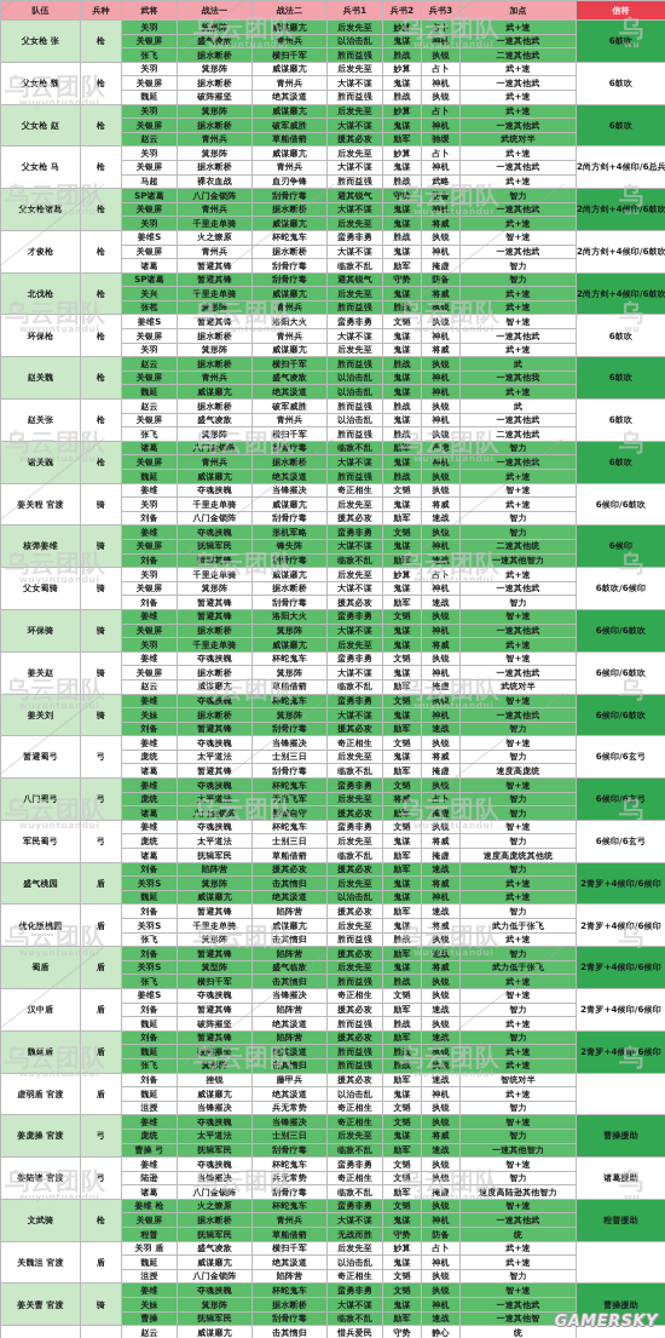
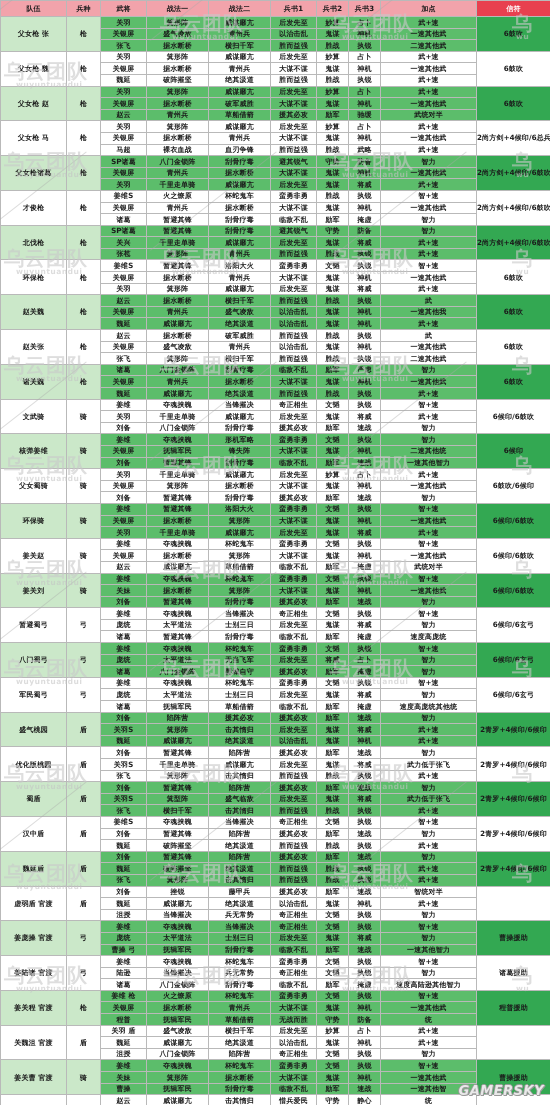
  队伍	兵种	武将	战法一	战法二	兵书1	兵书2	兵书3	加点	信符
  父女枪 张	枪	关羽	箕形阵	威谋靡亢	后发先至	妙算	占卜	武+速	6鼓吹
  关银屏	盛气凌敌	青州兵	以治击乱	鬼谋	神机	一速其他武
  张飞	据水断桥	横扫千军	胜而益强	胜战	执锐	二速其他武
  父女枪 魏	枪	关羽	箕形阵	威谋靡亢	后发先至	妙算	占卜	武+速	6鼓吹
  关银屏	据水断桥	青州兵	大谋不谋	鬼谋	神机	一速其他武
  魏延	破阵摧坚	绝其汲道	胜而益强	胜战	执锐	武+速
  父女枪 赵	枪	关羽	箕形阵	威谋靡亢	后发先至	妙算	占卜	武+速	6鼓吹
  关银屏	据水断桥	破军威胜	大谋不谋	鬼谋	神机	一速其他武
  赵云	青州兵	草船借箭	援其必攻	励军	驰缓	武统对半
  父女枪 马	枪	关羽	箕形阵	威谋靡亢	后发先至	妙算	占卜	武+速	2尚方剑+4候印/6总兵
  关银屏	据水断桥	青州兵	大谋不谋	鬼谋	神机	一速其他武
  马超	裸衣血战	血刃争锋	胜而益强	胜战	武略	武+速
  父女枪诸葛	枪	SP诸葛	八门金锁阵	刮骨疗毒	避其锐气	守势	防备	智力	2尚方剑+4候印/6鼓吹
  关银屏	青州兵	据水断桥	大谋不谋	鬼谋	神机	一速其他武
  关羽	千里走单骑	威谋靡亢	后发先至	鬼谋	将威	武+速
  才俊枪	枪	姜维S	火之燎原	杯蛇鬼车	蛮勇非勇	胜战	执锐	智+速	2尚方剑+4候印/6鼓吹
  关银屏	青州兵	据水断桥	大谋不谋	鬼谋	神机	一速其他武
  诸葛	暂避其锋	刮骨疗毒	临敌不乱	励军	掩虚	智力
  北伐枪	枪	SP诸葛	暂避其锋	刮骨疗毒	避其锐气	守势	防备	智力	2尚方剑+4候印/6鼓吹
  关兴	千里走单骑	威谋靡亢	后发先至	鬼谋	将威	武+速
  张苞	箕形阵	青州兵	胜而益强	胜战	执锐	武+速
  环保枪	枪	姜维S	暂避其锋	洛阳大火	蛮勇非勇	文韬	执锐	智+速	6鼓吹
  关银屏	据水断桥	青州兵	大谋不谋	鬼谋	神机	一速其他武
  关羽	箕形阵	威谋靡亢	后发先至	鬼谋	将威	武+速
  赵关魏	枪	赵云	据水断桥	横扫千军	胜而益强	胜战	执锐	武	6鼓吹
  关银屏	青州兵	盛气凌敌	以治击乱	鬼谋	神机	一速其他我
  魏延	威谋靡亢	绝其汲道	以治击乱	鬼谋	神机	武+速
  赵关张	枪	赵云	据水断桥	破军威胜	胜而益强	胜战	执锐	武	6鼓吹
  关银屏	盛气凌敌	青州兵	以治击乱	鬼谋	神机	一速其他武
  张飞	箕形阵	横扫千军	胜而益强	胜战	执锐	二速其他武
  诸关魏	枪	诸葛	八门金锁阵	刮骨疗毒	临敌不乱	励军	严虑	智力	6鼓吹
  关银屏	青州兵	据水断桥	大谋不谋	鬼谋	神机	一速其他武
  魏延	威谋靡亢	绝其汲道	胜而益强	胜战	执锐	武+速
- 姜关程 官渡	骑	姜维	夺魂挟魄	当锋摧决	奇正相生	文韬	执锐	智+速	6候印/6鼓吹
+ 文武骑	骑	姜维	夺魂挟魄	当锋摧决	奇正相生	文韬	执锐	智+速	6候印/6鼓吹
  关羽	千里走单骑	威谋靡亢	后发先至	鬼谋	将威	武+速
  刘备	八门金锁阵	刮骨疗毒	援其必攻	励军	速战	智力
  核弹姜维	骑	姜维	夺魂挟魄	形机军略	蛮勇非勇	文韬	执锐	智力	6候印
  关银屏	抚辑军民	锋失阵	大谋不谋	鬼谋	神机	二速其他统
  刘备	暂避其锋	刮骨疗毒	临敌不乱	励军	速战	一速其他智力
  父女蜀骑	骑	关羽	千里走单骑	威谋靡亢	后发先至	妙算	占卜	武+速	6鼓吹/6候印
  关银屏	箕形阵	据水断桥	大谋不谋	鬼谋	神机	一速其他武
  刘备	暂避其锋	刮骨疗毒	援其必攻	励军	速战	智力
  环保骑	骑	姜维	暂避其锋	洛阳大火	蛮勇非勇	文韬	执锐	智+速	6候印/6鼓吹
  关银屏	据水断桥	箕形阵	大谋不谋	鬼谋	神机	一速其他武
  关羽	千里走单骑	威谋靡亢	后发先至	鬼谋	将威	武+速
  姜关赵	骑	姜维	夺魂挟魄	杯蛇鬼车	蛮勇非勇	文韬	执锐	智+速	6候印/6鼓吹
  关银屏	据水断桥	箕形阵	大谋不谋	鬼谋	神机	一速其他武
  赵云	威谋靡亢	草船借箭	临敌不乱	励军	掩虚	武统对半
  姜关刘	骑	姜维	夺魂挟魄	杯蛇鬼车	蛮勇非勇	文韬	执锐	智+速	6候印/6鼓吹
  关妹	据水断桥	箕形阵	大谋不谋	鬼谋	神机	一速其他武
  刘备	暂避其锋	刮骨疗毒	援其必攻	励军	速战	智力
  暂避蜀弓	弓	姜维	夺魂挟魄	当锋摧决	奇正相生	文韬	执锐	智+速	6候印/6玄弓
  庞统	太平道法	士别三日	后发先至	鬼谋	将威	智力
  诸葛	暂避其锋	刮骨疗毒	临敌不乱	励军	掩虚	速度高庞统
  八门蜀弓	弓	姜维	夺魂挟魄	杯蛇鬼车	蛮勇非勇	文韬	执锐	智+速	6候印/6玄弓
  庞统	太平道法	无当飞军	后发先至	将威	占卜	智力
  诸葛	八门金锁阵	婴城自守	援其必攻	励军	掩虚	智力
  军民蜀弓	弓	姜维	夺魂挟魄	杯蛇鬼车	蛮勇非勇	文韬	执锐	智+速	6候印/6玄弓
  庞统	太平道法	士别三日	后发先至	鬼谋	将威	智力
  诸葛	抚辑军民	草船借箭	临敌不乱	励军	掩虚	速度高庞统其他统
  盛气桃园	盾	刘备	陷阵营	援其必攻	援其必攻	励军	速战	智力	2青罗+4候印/6候印
  关羽S	箕形阵	击其惰归	后发先至	鬼谋	将威	武+速
  魏延	威谋靡亢	绝其汲道	以治击乱	鬼谋	神机	武+速
  优化版桃园	盾	刘备	暂避其锋	陷阵营	援其必攻	励军	速战	智力	2青罗+4候印/6候印
  关羽S	千里走单骑	威谋靡亢	后发先至	鬼谋	将威	武力低于张飞
  张飞	箕形阵	击其惰归	胜而益强	胜战	执锐	武+速
  蜀盾	盾	刘备	暂避其锋	陷阵营	援其必攻	励军	速战	智力	2青罗+4候印/6候印
  关羽S	箕型阵	盛气临敌	后发先至	鬼谋	将威	武力低于张飞
  张飞	横扫千军	击其惰归	胜而益强	胜战	执锐	武+速
  汉中盾	盾	姜维S	夺魂挟魄	当锋摧决	奇正相生	文韬	执锐	智+速	2青罗+4候印/6候印
  刘备	暂避其锋	陷阵营	援其必攻	励军	速战	智力
  魏延	破阵摧坚	绝其汲道	胜而益强	胜战	执锐	武+速
  魏延盾	盾	刘备	暂避其锋	陷阵营	援其必攻	励军	速战	智力	2青罗+4候印/6候印
  魏延	破阵摧坚	绝其汲道	胜而益强	胜战	执锐	武+速
  张飞	箕形阵	击其惰归	胜而益强	胜战	执锐	武+速
  虚弱盾 官渡	盾	刘备	挫锐	藤甲兵	援其必攻	励军	速战	智统对半
  魏延	威谋靡亢	绝其汲道	以治击乱	鬼谋	神机	武+速
  沮授	当锋摧决	兵无常势	奇正相生	文韬	执锐	智力
  姜庞操 官渡	弓	姜维	夺魂挟魄	当锋摧决	奇正相生	文韬	执锐	智+速	曹操援助
  庞统	太平道法	士别三日	后发先至	鬼谋	将威	智力
  曹操 弓	抚辑军民	刮骨疗毒	临敌不乱	励军	速战	一速其他智力
  姜陆诸 官渡	弓	姜维	夺魂挟魄	杯蛇鬼车	蛮勇非勇	文韬	执锐	智+速	诸葛援助
  陆逊	当锋摧决	兵无常势	奇正相生	文韬	执锐	智力
  诸葛	八门金锁阵	刮骨疗毒	临敌不乱	励军	掩虚	速度高陆逊其他智力
- 文武骑	枪	姜维 枪	火之燎原	杯蛇鬼车	蛮勇非勇	文韬	执锐	智+速	程普援助
+ 姜关程 官渡	枪	姜维 枪	火之燎原	杯蛇鬼车	蛮勇非勇	文韬	执锐	智+速	程普援助
  关银屏	据水断桥	青州兵	大谋不谋	鬼谋	神机	一速其他武
  程普	抚辑军民	草船借箭	无战而胜	守势	防备	统
  关魏沮 官渡	盾	关羽 盾	盛气凌敌	横扫千军	后发先至	妙算	占卜	武+速
  魏延	威谋靡亢	绝其汲道	以治击乱	鬼谋	神机	武+速
  沮授	八门金锁阵	陷阵营	奇正相生	文韬	执锐	智力
  姜关曹 官渡	骑	姜维	夺魂挟魄	杯蛇鬼车	蛮勇非勇	文韬	执锐	智+速	曹操援助
  关妹	箕形阵	据水断桥	大谋不谋	鬼谋	神机	一速其他武
  曹操	抚辑军民	刮骨疗毒	临敌不乱	励军	速战	一速其他智
  		赵云	威谋靡亢	击其惰归	惜兵爱民	守势	静心	统
  乌云团队
  wuyuntuandui
  乌云团队
  wuyuntuandui
  乌云团队
  wuyuntuandui
  乌
  wu
  乌云团队
  wuyuntuandui
  乌云团队
  wuyuntuandui
  乌
  wu
  乌云团队
  wuyuntuandui
  乌云团队
  wuyuntuandui
  乌云团队
  wuyuntuandui
  乌
  wu
  乌云团队
  wuyuntuandui
  乌云团队
  乌云团队
  wuyuntuandui
  乌
  乌云团队
  wuyuntuandui
  乌云团队
  乌云团队
  wuyuntuandui
  乌
  乌云团队
  wuyuntuandui
  乌云团队
  乌云团队
  wuyuntuandui
  乌
  乌云团队
  wuyuntuandui
  乌云团队
  乌云团队
  wuyuntuandui
  乌
  乌云团队
  wuyuntuandui
  乌云团队
  乌云团队
  wuyuntuandui
  乌
  乌云团队
  wuyuntuandui
  乌云团队
  乌云团队
  wuyuntuandui
  乌
  乌云团队
  wuyuntuandui
  乌云团队
  乌云团队
  wuyuntuandui
  乌
  wu
  GAMERSKY
